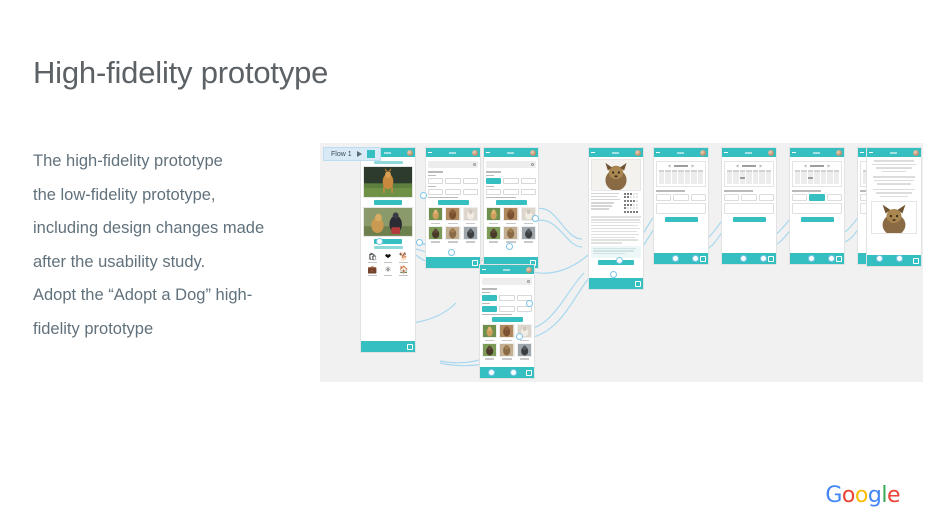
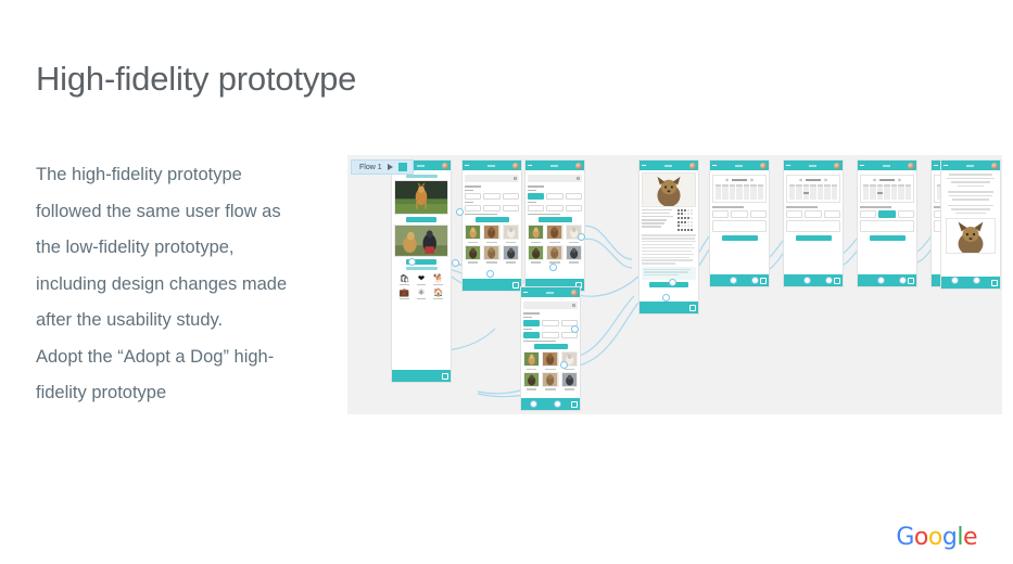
  High-fidelity prototype
  The high-fidelity prototype
+ followed the same user flow as
  the low-fidelity prototype,
  including design changes made
  after the usability study.
  Adopt the “Adopt a Dog” high-
  fidelity prototype
  🛍
  ❤
  🐕
  💼
  ⚛
  🏠
  Google
